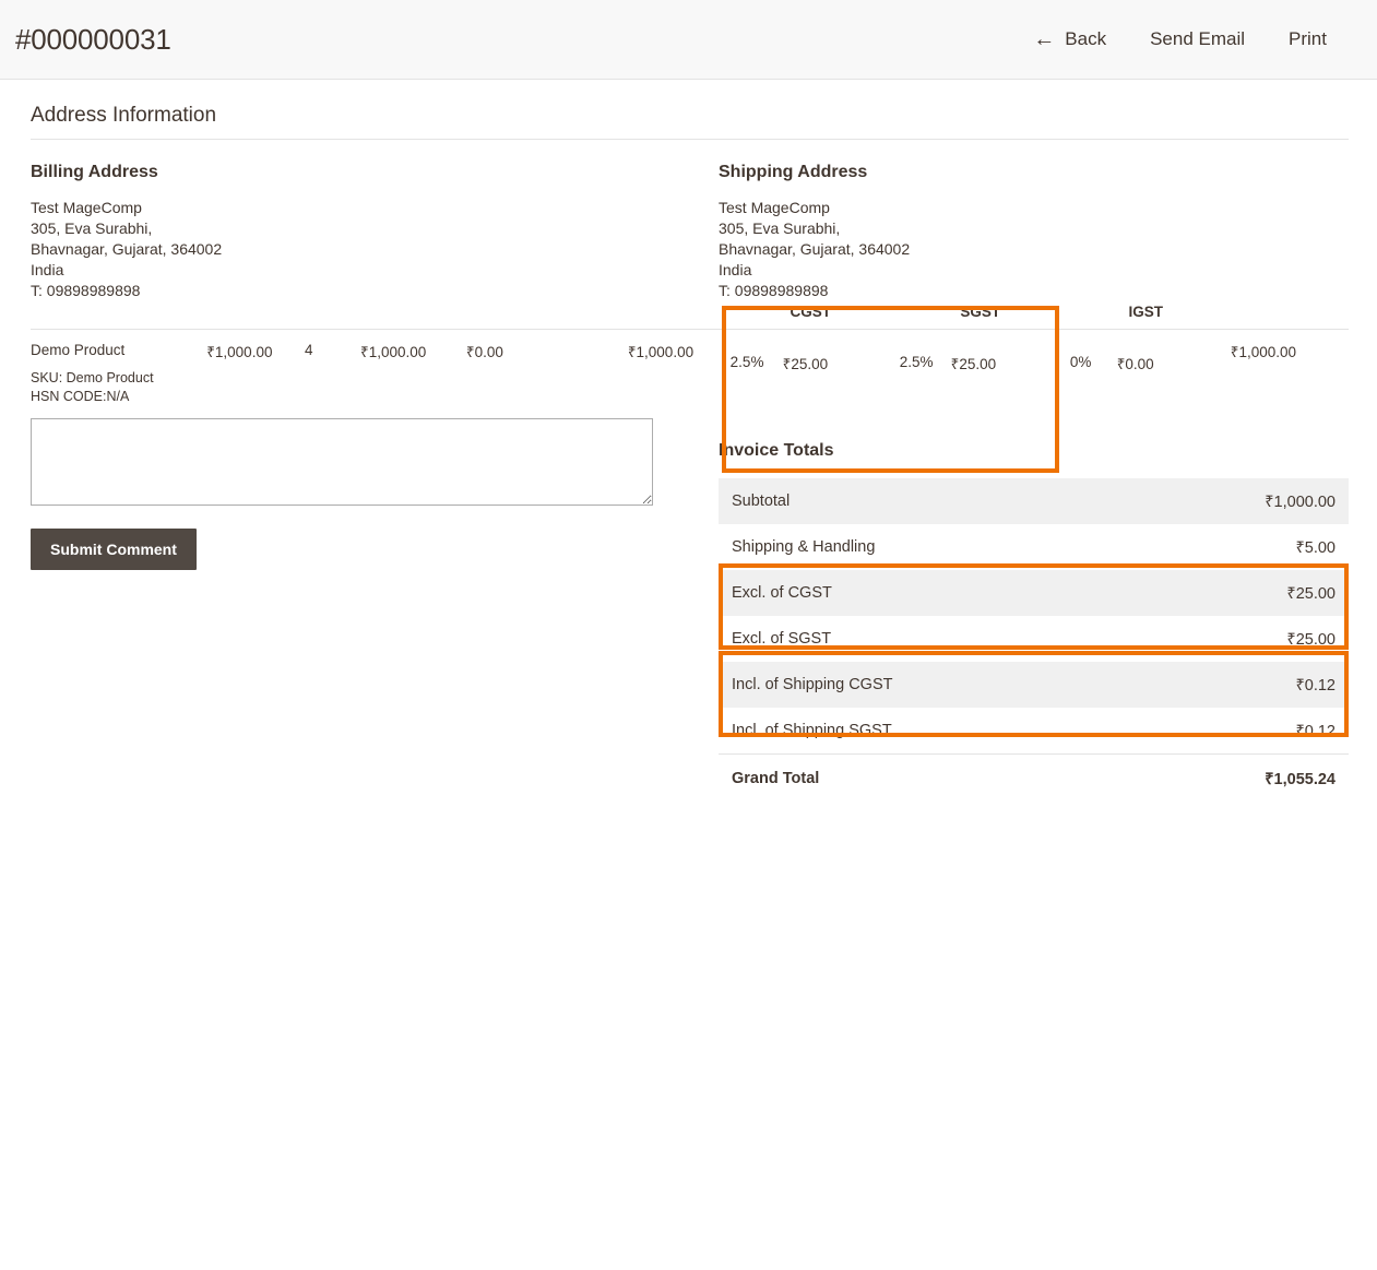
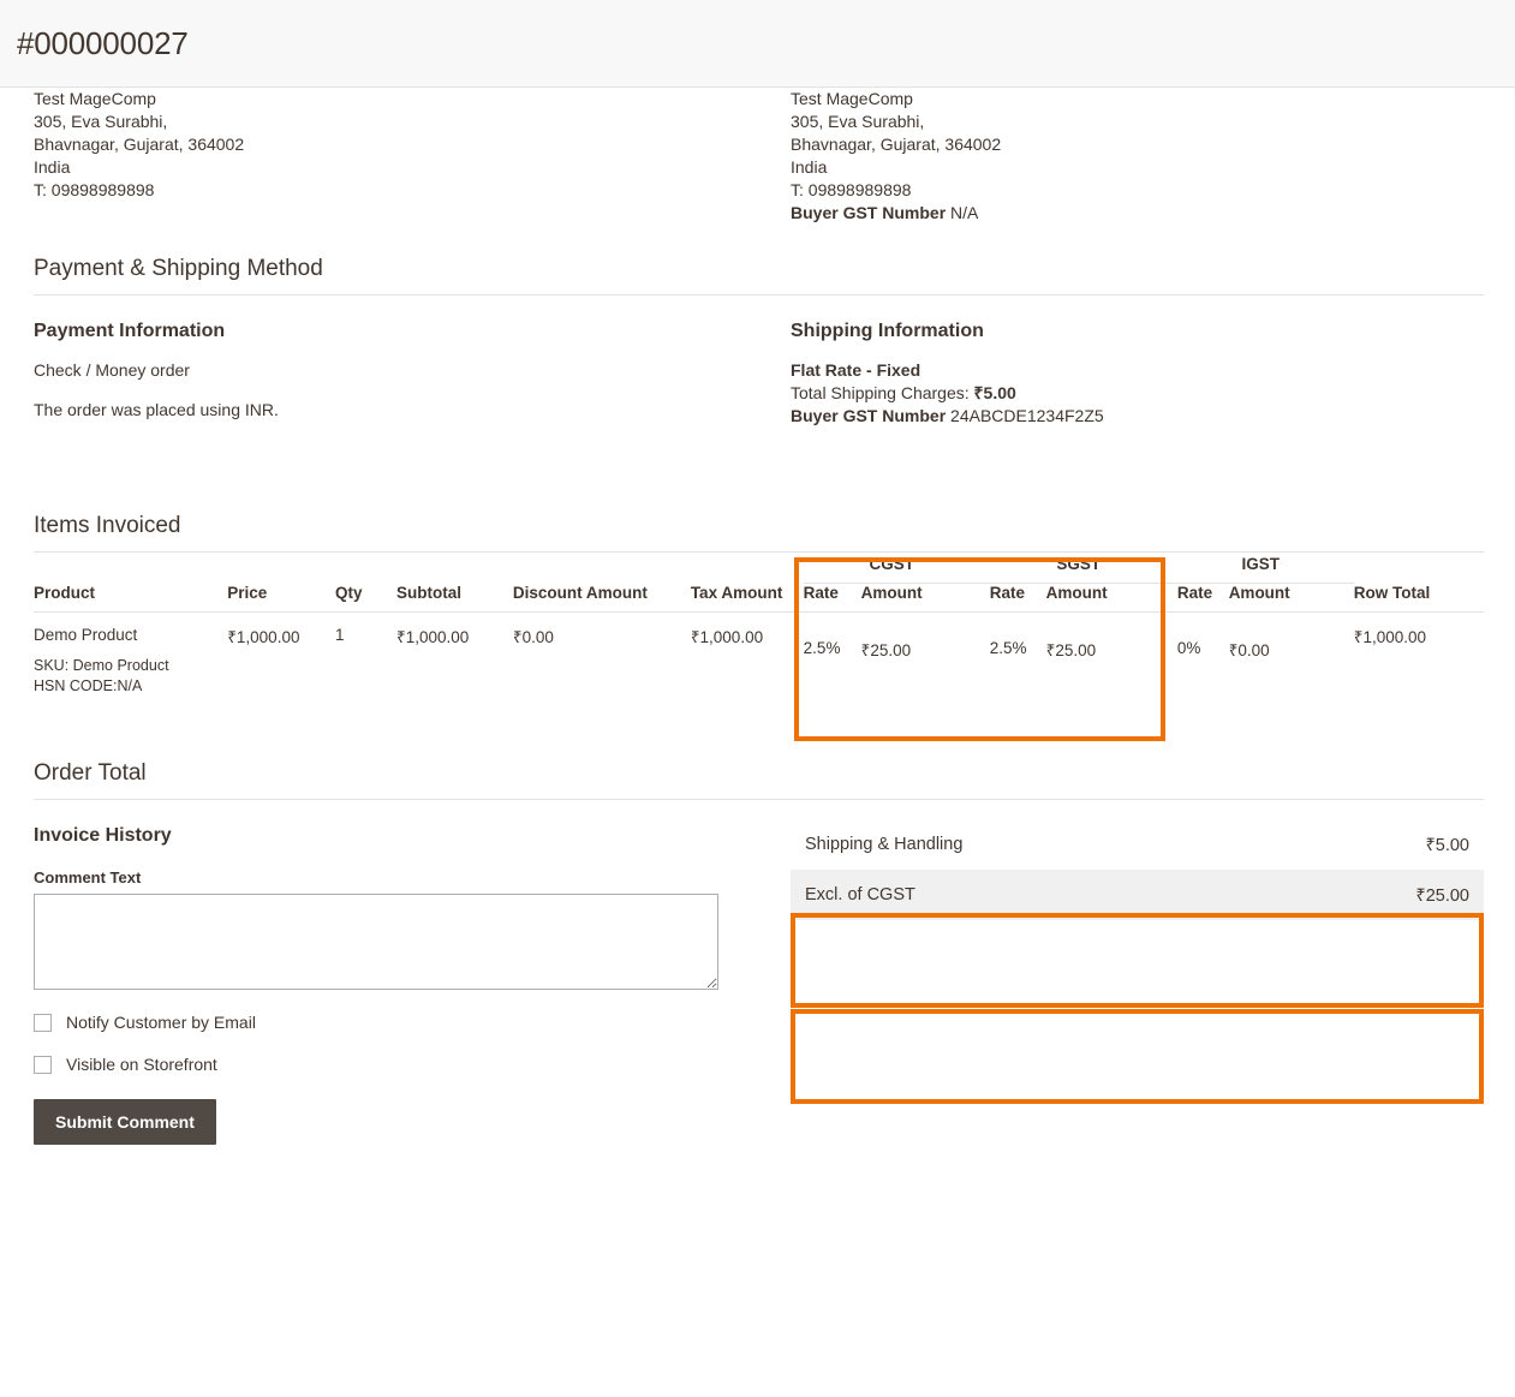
- #000000031
+ #000000027
- ←
- Back
- Send Email
- Print
- Address Information
- Billing Address
  Test MageComp
  305, Eva Surabhi,
  Bhavnagar, Gujarat, 364002
  India
  T: 09898989898
- Shipping Address
  Test MageComp
  305, Eva Surabhi,
  Bhavnagar, Gujarat, 364002
  India
  T: 09898989898
+ Buyer GST Number N/A
+ Payment & Shipping Method
+ Payment Information
+ Check / Money order
+ The order was placed using INR.
+ Shipping Information
+ Flat Rate - Fixed
+ Total Shipping Charges: ₹5.00
+ Buyer GST Number 24ABCDE1234F2Z5
+ Items Invoiced
  						CGST	SGST	IGST
+ Product	Price	Qty	Subtotal	Discount Amount	Tax Amount	Rate	Amount	Rate	Amount	Rate	Amount	Row Total
- Demo Product SKU: Demo Product HSN CODE:N/A	₹1,000.00	4	₹1,000.00	₹0.00	₹1,000.00	2.5%	₹25.00	2.5%	₹25.00	0%	₹0.00	₹1,000.00
+ Demo Product SKU: Demo Product HSN CODE:N/A	₹1,000.00	1	₹1,000.00	₹0.00	₹1,000.00	2.5%	₹25.00	2.5%	₹25.00	0%	₹0.00	₹1,000.00
+ Order Total
+ Invoice History
+ Comment Text
+ Notify Customer by Email
+ Visible on Storefront
  Submit Comment
- Invoice Totals
- Subtotal	₹1,000.00
  Shipping & Handling	₹5.00
  Excl. of CGST	₹25.00
- Excl. of SGST	₹25.00
- Incl. of Shipping CGST	₹0.12
- Incl. of Shipping SGST	₹0.12
- Grand Total	₹1,055.24
